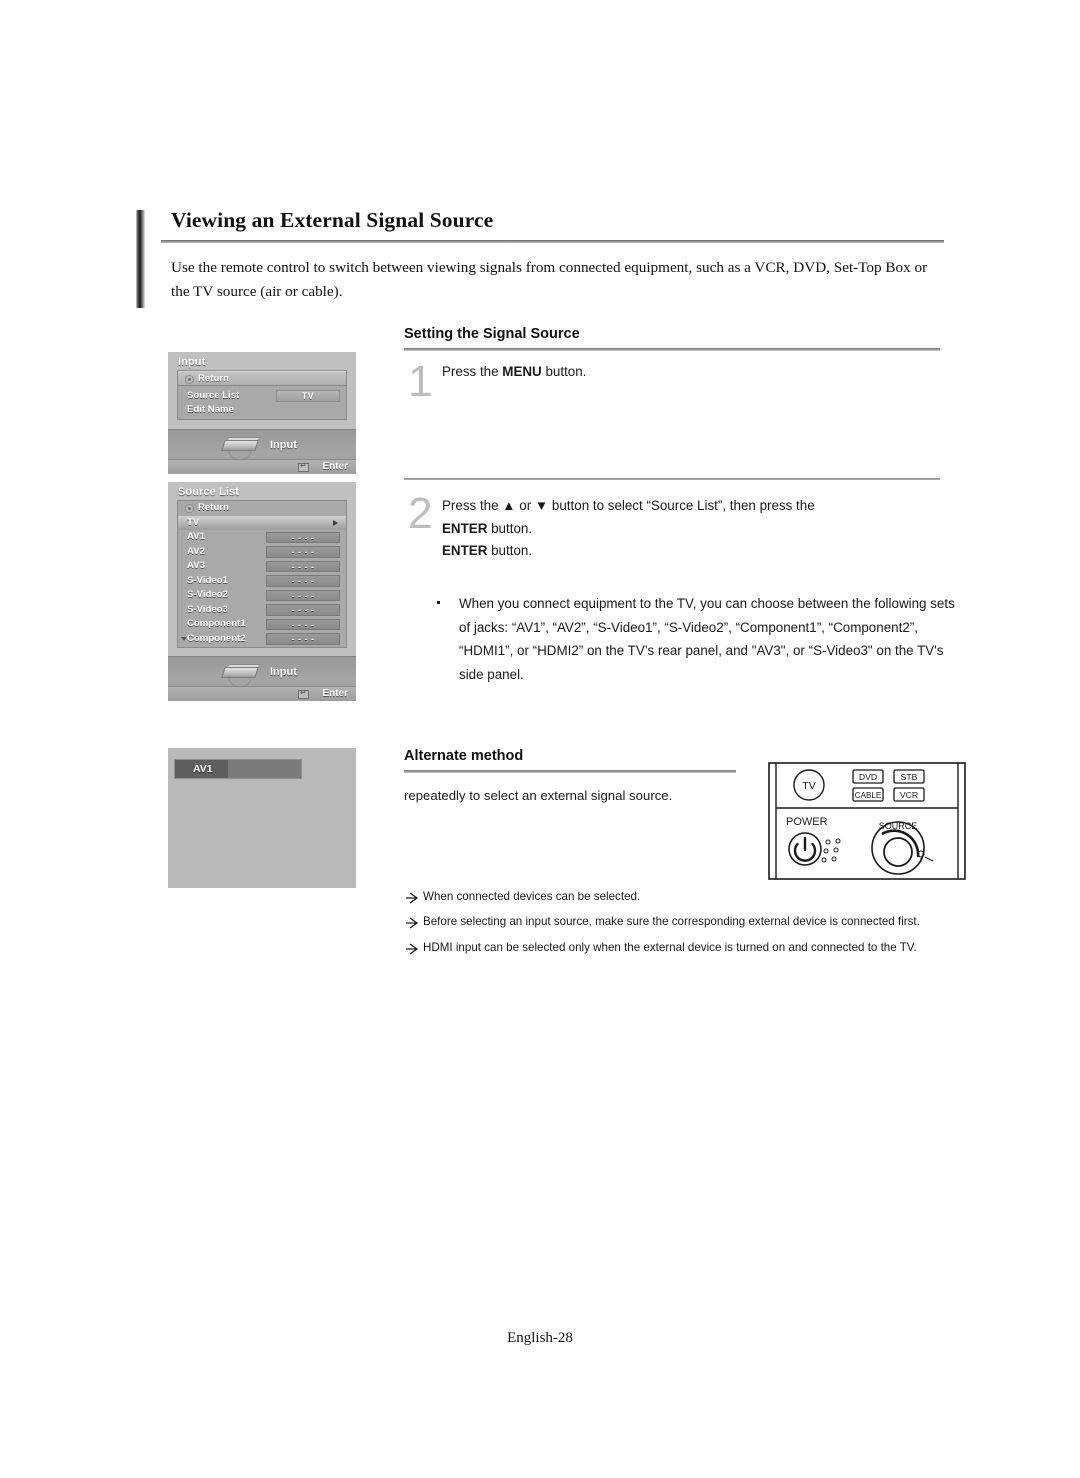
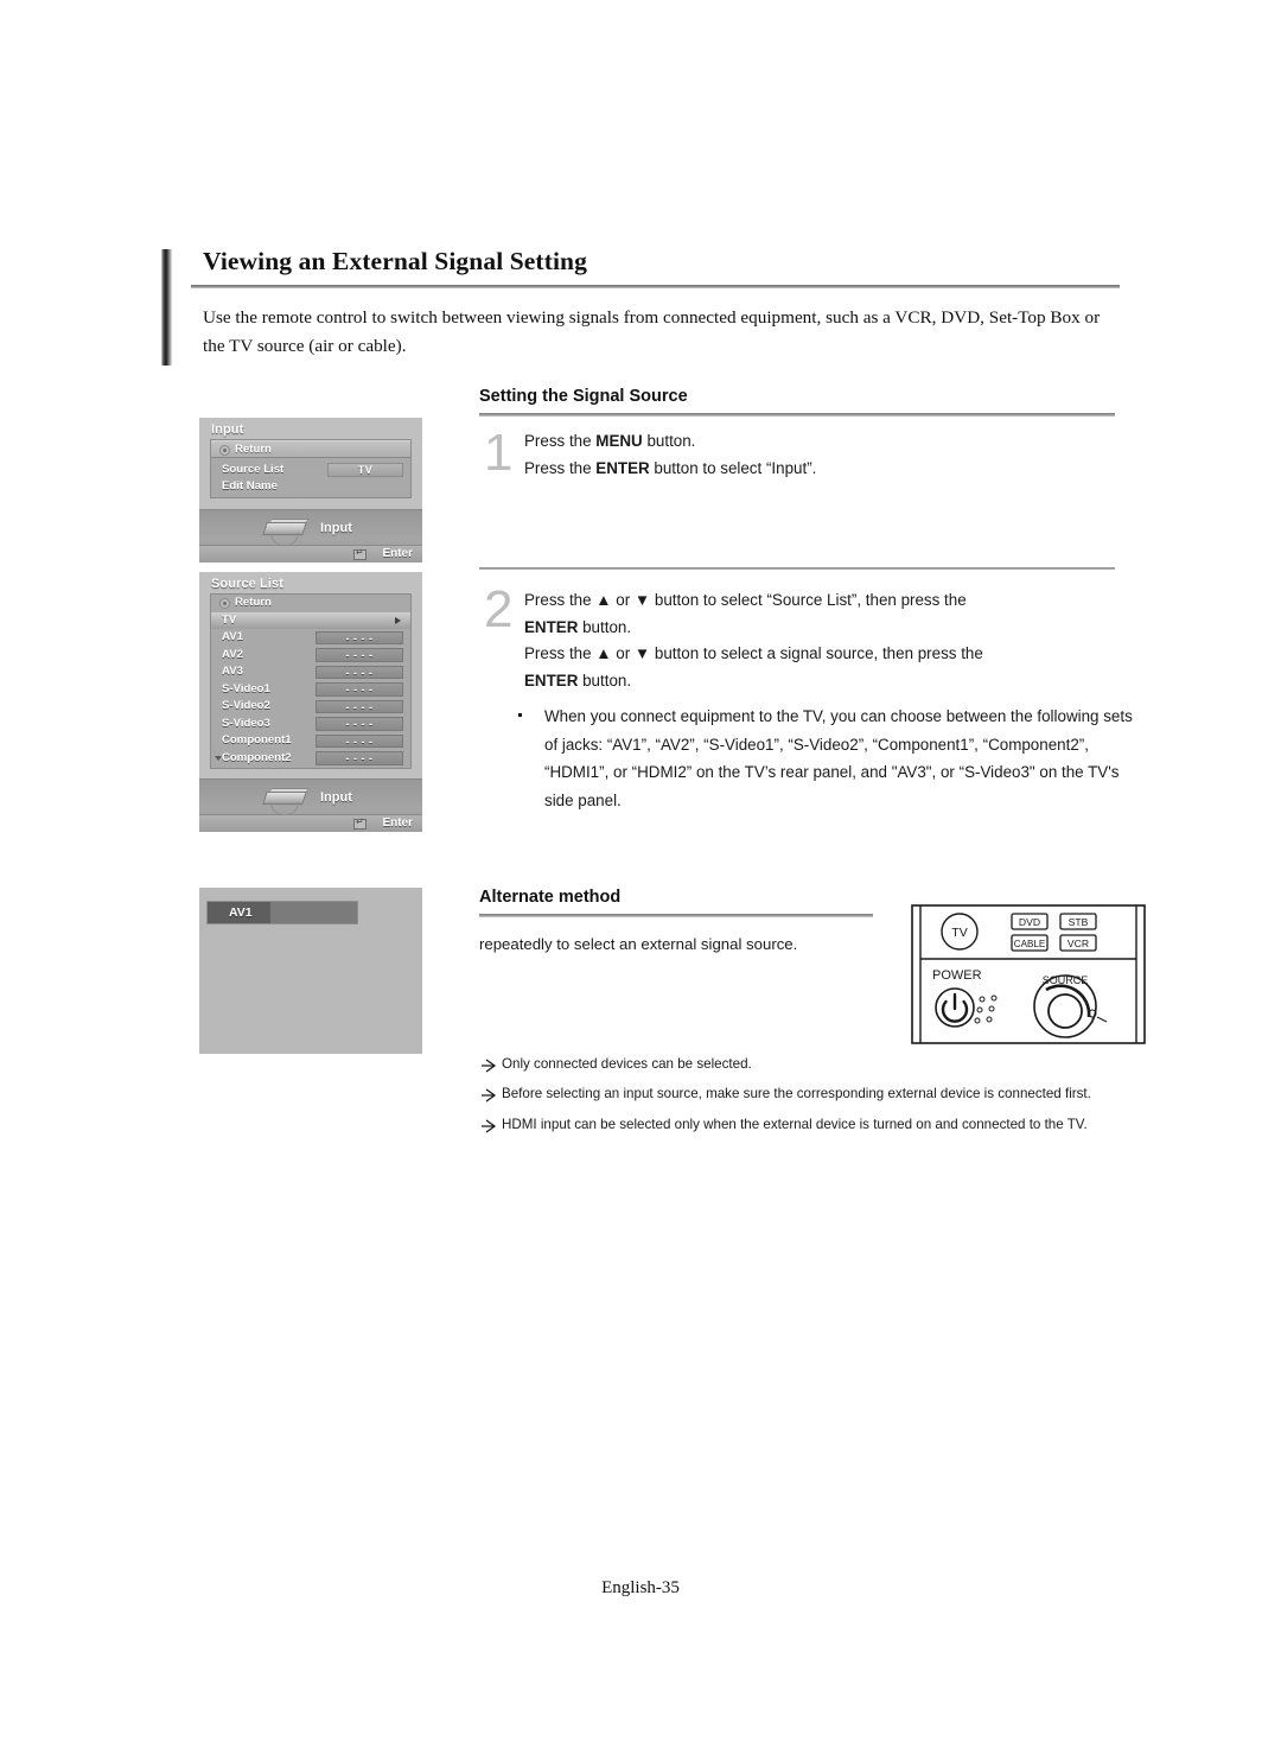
- Viewing an External Signal Source
+ Viewing an External Signal Setting
  Use the remote control to switch between viewing signals from connected equipment, such as a VCR, DVD, Set-Top Box or the TV source (air or cable).
  Input
  Return
  Source List
  TV
  Edit Name
  Input
  Enter
  Source List
  Return
  TV
  AV1
  - - - -
  AV2
  - - - -
  AV3
  - - - -
  S-Video1
  - - - -
  S-Video2
  - - - -
  S-Video3
  - - - -
  Component1
  - - - -
  Component2
  - - - -
  Input
  Enter
  AV1
  Setting the Signal Source
  1
  Press the MENU button.
+ Press the ENTER button to select “Input”.
  2
  Press the ▲ or ▼ button to select “Source List”, then press the
  ENTER button.
+ Press the ▲ or ▼ button to select a signal source, then press the
  ENTER button.
  When you connect equipment to the TV, you can choose between the following sets of jacks: “AV1”, “AV2”, “S-Video1”, “S-Video2”, “Component1”, “Component2”, “HDMI1”, or “HDMI2” on the TV’s rear panel, and "AV3", or “S-Video3" on the TV's side panel.
  Alternate method
  repeatedly to select an external signal source.
  TV
  DVD
  STB
  CABLE
  VCR
  POWER
  SOURCE
- When connected devices can be selected.
+ Only connected devices can be selected.
  Before selecting an input source, make sure the corresponding external device is connected first.
  HDMI input can be selected only when the external device is turned on and connected to the TV.
- English-28
+ English-35
